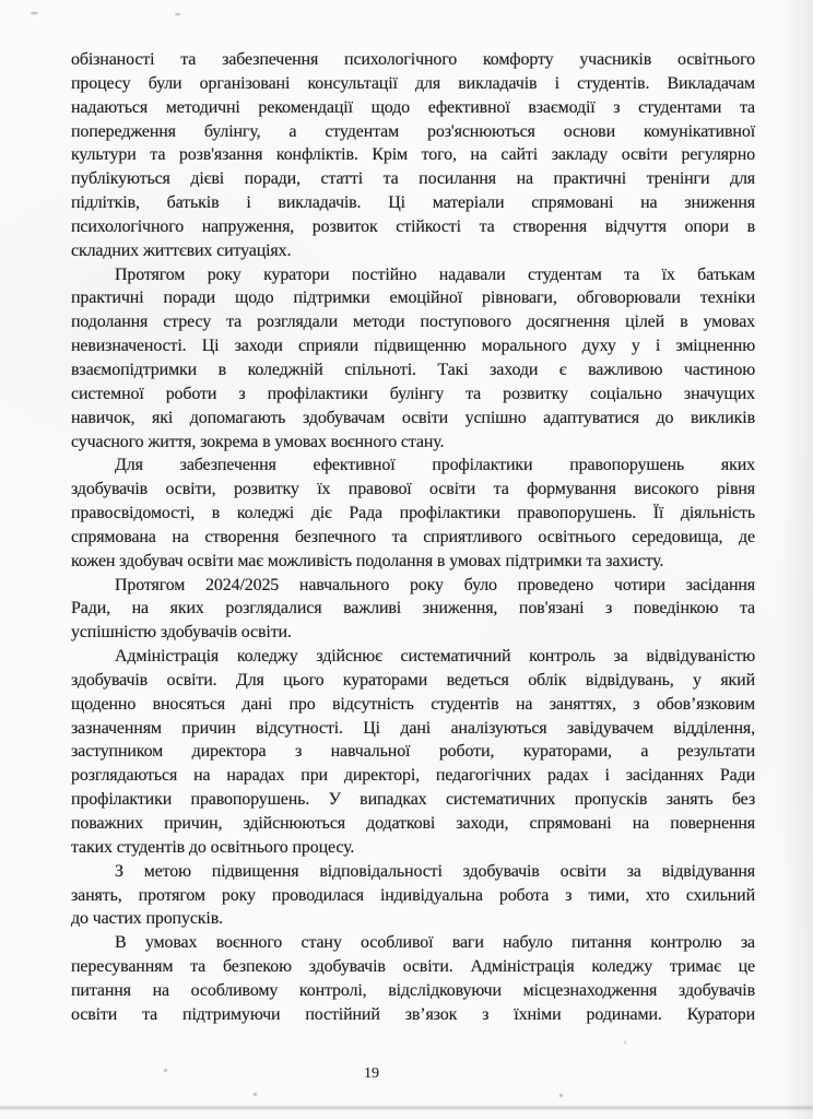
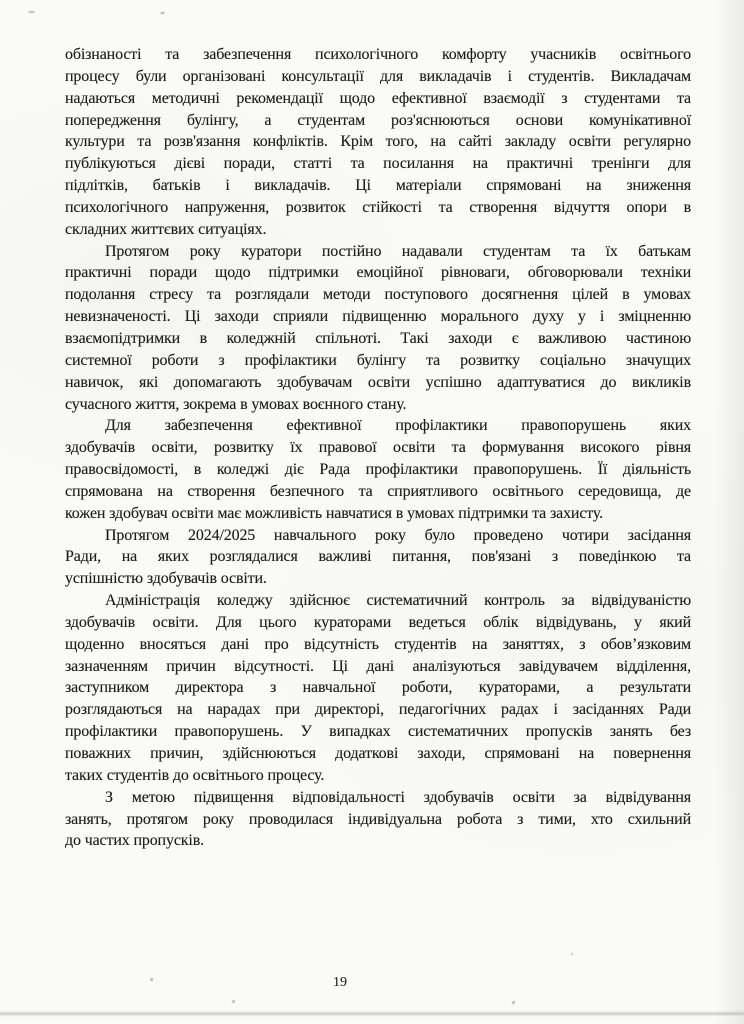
  обізнаності та забезпечення психологічного комфорту учасників освітнього
  процесу були організовані консультації для викладачів і студентів. Викладачам
  надаються методичні рекомендації щодо ефективної взаємодії з студентами та
  попередження булінгу, а студентам роз'яснюються основи комунікативної
  культури та розв'язання конфліктів. Крім того, на сайті закладу освіти регулярно
  публікуються дієві поради, статті та посилання на практичні тренінги для
  підлітків, батьків і викладачів. Ці матеріали спрямовані на зниження
  психологічного напруження, розвиток стійкості та створення відчуття опори в
  складних життєвих ситуаціях.
  Протягом року куратори постійно надавали студентам та їх батькам
  практичні поради щодо підтримки емоційної рівноваги, обговорювали техніки
  подолання стресу та розглядали методи поступового досягнення цілей в умовах
  невизначеності. Ці заходи сприяли підвищенню морального духу у і зміцненню
  взаємопідтримки в коледжній спільноті. Такі заходи є важливою частиною
  системної роботи з профілактики булінгу та розвитку соціально значущих
  навичок, які допомагають здобувачам освіти успішно адаптуватися до викликів
  сучасного життя, зокрема в умовах воєнного стану.
  Для забезпечення ефективної профілактики правопорушень яких
  здобувачів освіти, розвитку їх правової освіти та формування високого рівня
  правосвідомості, в коледжі діє Рада профілактики правопорушень. Її діяльність
  спрямована на створення безпечного та сприятливого освітнього середовища, де
- кожен здобувач освіти має можливість подолання в умовах підтримки та захисту.
+ кожен здобувач освіти має можливість навчатися в умовах підтримки та захисту.
  Протягом 2024/2025 навчального року було проведено чотири засідання
- Ради, на яких розглядалися важливі зниження, пов'язані з поведінкою та
+ Ради, на яких розглядалися важливі питання, пов'язані з поведінкою та
  успішністю здобувачів освіти.
  Адміністрація коледжу здійснює систематичний контроль за відвідуваністю
  здобувачів освіти. Для цього кураторами ведеться облік відвідувань, у який
  щоденно вносяться дані про відсутність студентів на заняттях, з обов’язковим
  зазначенням причин відсутності. Ці дані аналізуються завідувачем відділення,
  заступником директора з навчальної роботи, кураторами, а результати
  розглядаються на нарадах при директорі, педагогічних радах і засіданнях Ради
  профілактики правопорушень. У випадках систематичних пропусків занять без
  поважних причин, здійснюються додаткові заходи, спрямовані на повернення
  таких студентів до освітнього процесу.
  З метою підвищення відповідальності здобувачів освіти за відвідування
  занять, протягом року проводилася індивідуальна робота з тими, хто схильний
  до частих пропусків.
- В умовах воєнного стану особливої ваги набуло питання контролю за
- пересуванням та безпекою здобувачів освіти. Адміністрація коледжу тримає це
- питання на особливому контролі, відслідковуючи місцезнаходження здобувачів
- освіти та підтримуючи постійний зв’язок з їхніми родинами. Куратори
  19
